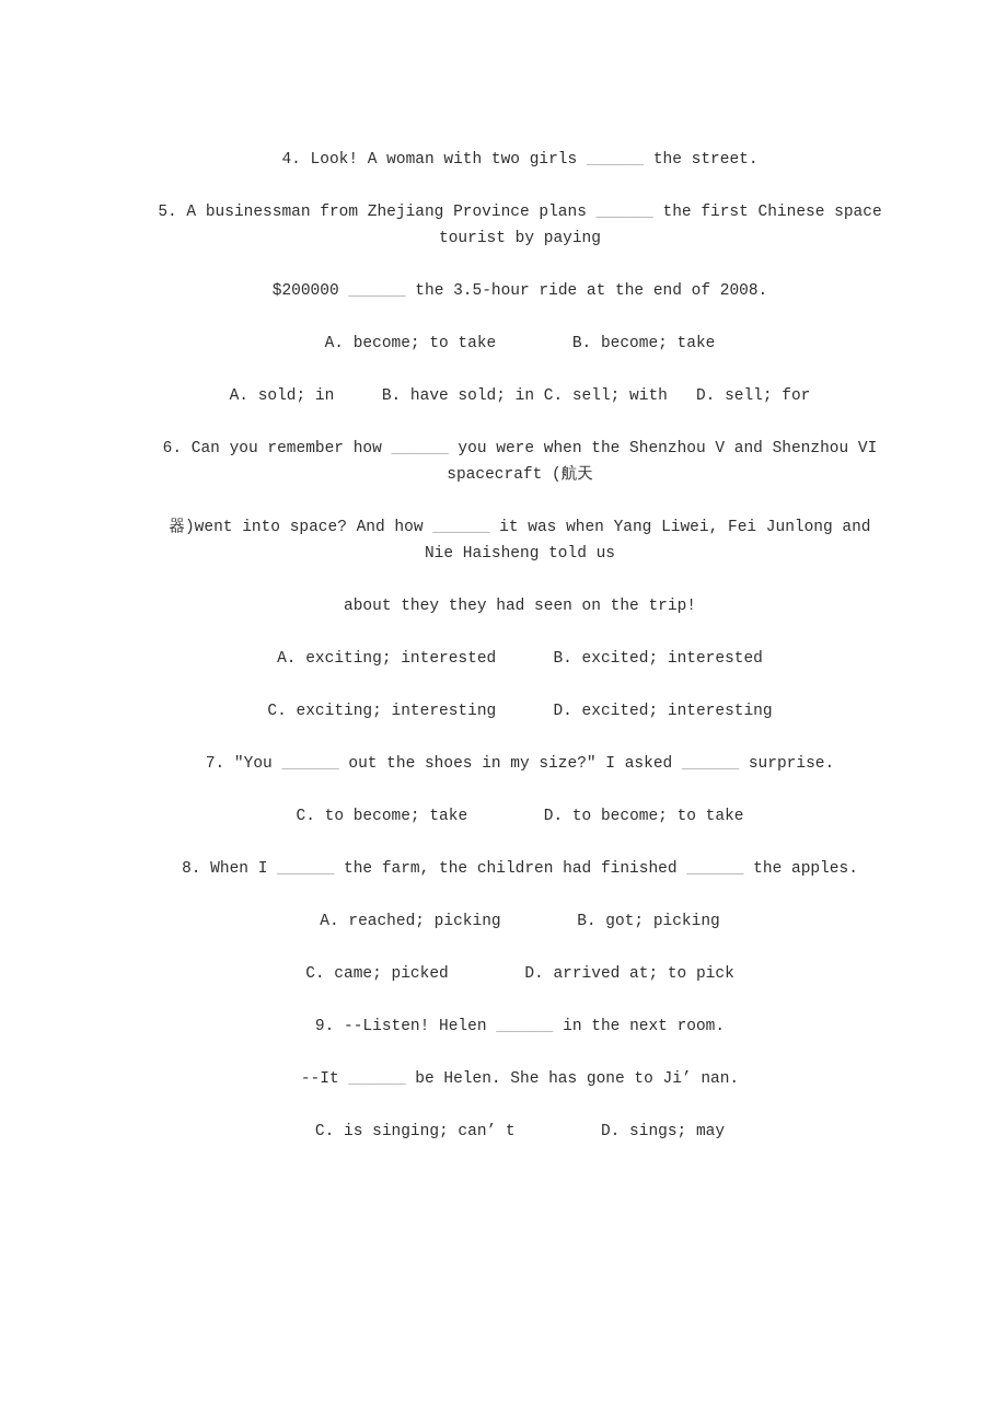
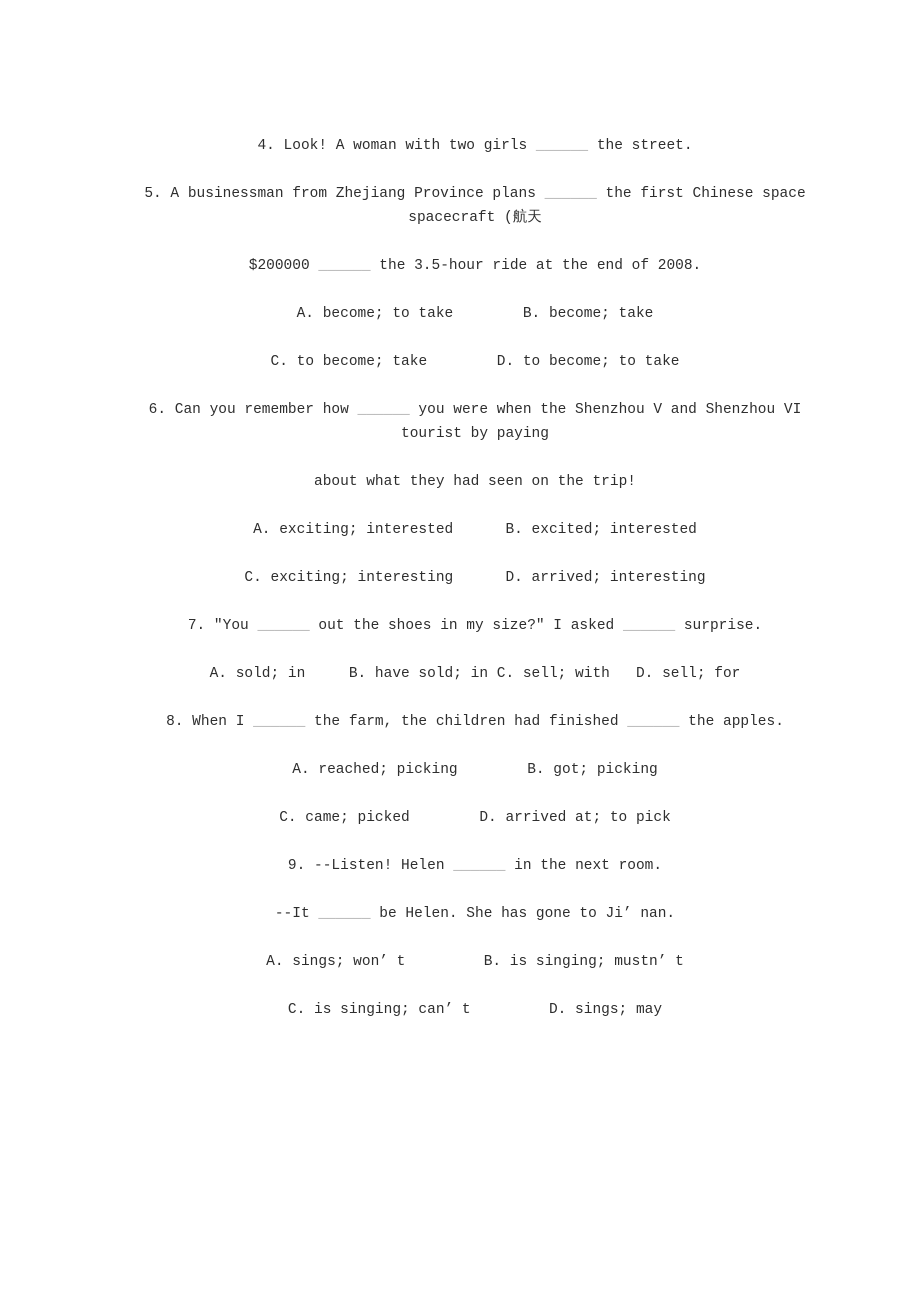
  4. Look! A woman with two girls ______ the street.
  5. A businessman from Zhejiang Province plans ______ the first Chinese space
- tourist by paying
+ spacecraft (航天
  $200000 ______ the 3.5-hour ride at the end of 2008.
  A. become; to take B. become; take
- A. sold; in B. have sold; in C. sell; with D. sell; for
+ C. to become; take D. to become; to take
  6. Can you remember how ______ you were when the Shenzhou V and Shenzhou VI
- spacecraft (航天
+ tourist by paying
- 器)went into space? And how ______ it was when Yang Liwei, Fei Junlong and
- Nie Haisheng told us
- about they they had seen on the trip!
+ about what they had seen on the trip!
  A. exciting; interested B. excited; interested
- C. exciting; interesting D. excited; interesting
+ C. exciting; interesting D. arrived; interesting
  7. "You ______ out the shoes in my size?" I asked ______ surprise.
- C. to become; take D. to become; to take
+ A. sold; in B. have sold; in C. sell; with D. sell; for
  8. When I ______ the farm, the children had finished ______ the apples.
  A. reached; picking B. got; picking
  C. came; picked D. arrived at; to pick
  9. --Listen! Helen ______ in the next room.
  --It ______ be Helen. She has gone to Ji’ nan.
+ A. sings; won’ t B. is singing; mustn’ t
  C. is singing; can’ t D. sings; may
